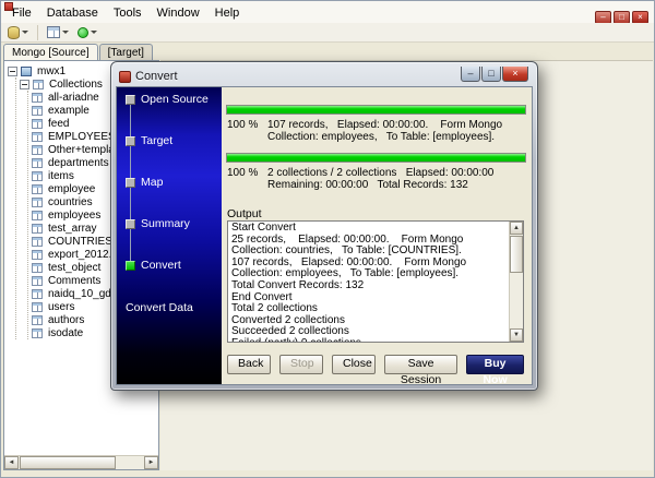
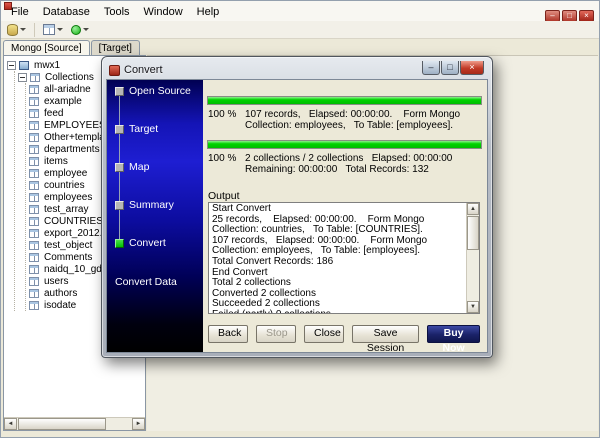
  File
  Database
  Tools
  Window
  Help
  –
  □
  ×
  Mongo [Source]
  [Target]
  mwx1
  Collections
  all-ariadne
  example
  feed
  EMPLOYEE
  Other+templ
  departments
  items
  employee
  countries
  employees
  test_array
  COUNTRIES
  export_2012
  test_object
  Comments
  naidq_10_gd
  users
  authors
  isodate
  Convert
  –
  □
  ×
  Open Source
  Target
  Map
  Summary
  Convert
  Convert Data
  100 %
  107 records, Elapsed: 00:00:00. Form Mongo Collection: employees, To Table: [employees].
  100 %
  2 collections / 2 collections Elapsed: 00:00:00 Remaining: 00:00:00 Total Records: 132
  Output
  Start Convert
  25 records, Elapsed: 00:00:00. Form Mongo Collection: countries, To Table: [COUNTRIES].
  107 records, Elapsed: 00:00:00. Form Mongo Collection: employees, To Table: [employees].
- Total Convert Records: 132
+ Total Convert Records: 186
  End Convert
  Total 2 collections
  Converted 2 collections
  Succeeded 2 collections
  Back
  Stop
  Close
  Save Session
  Buy Now
